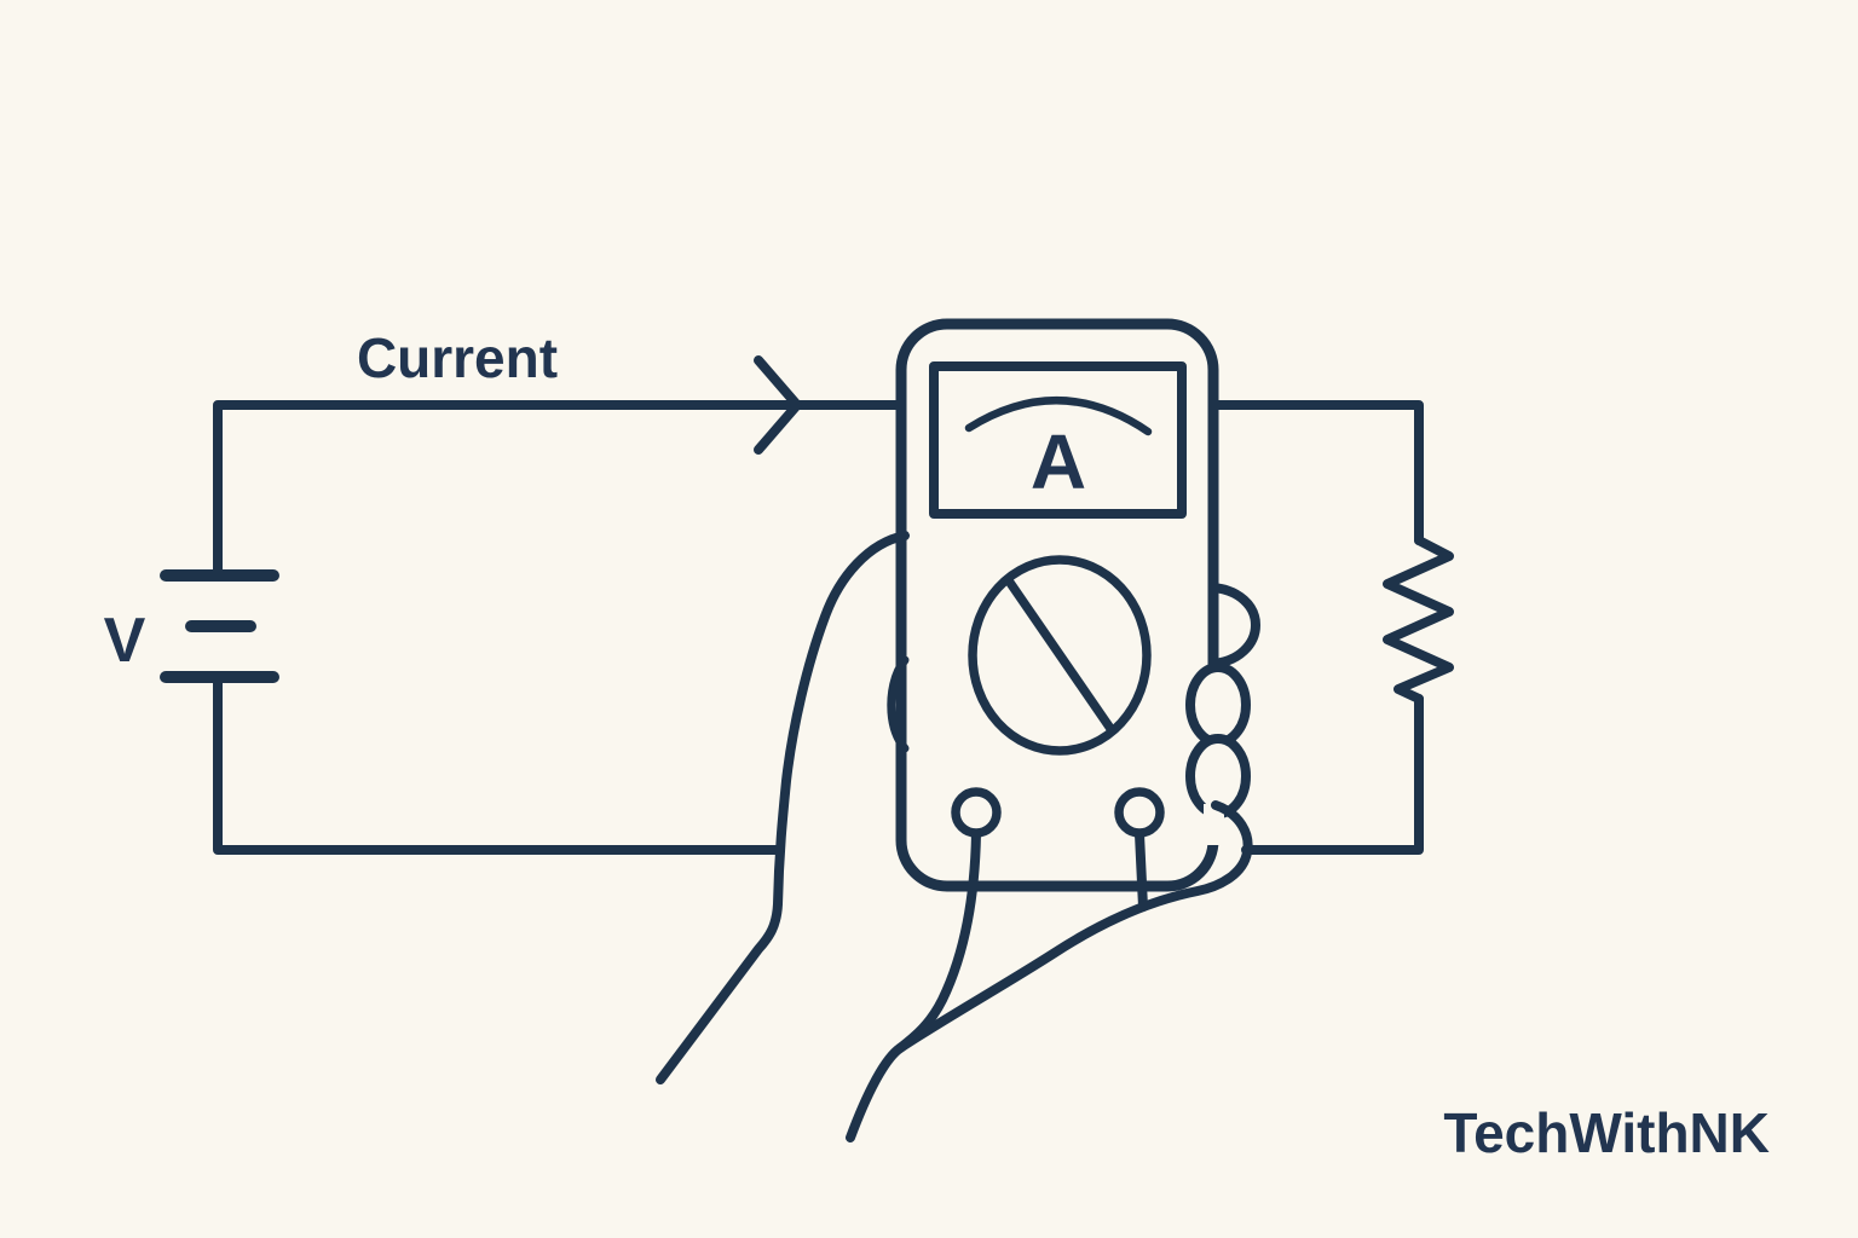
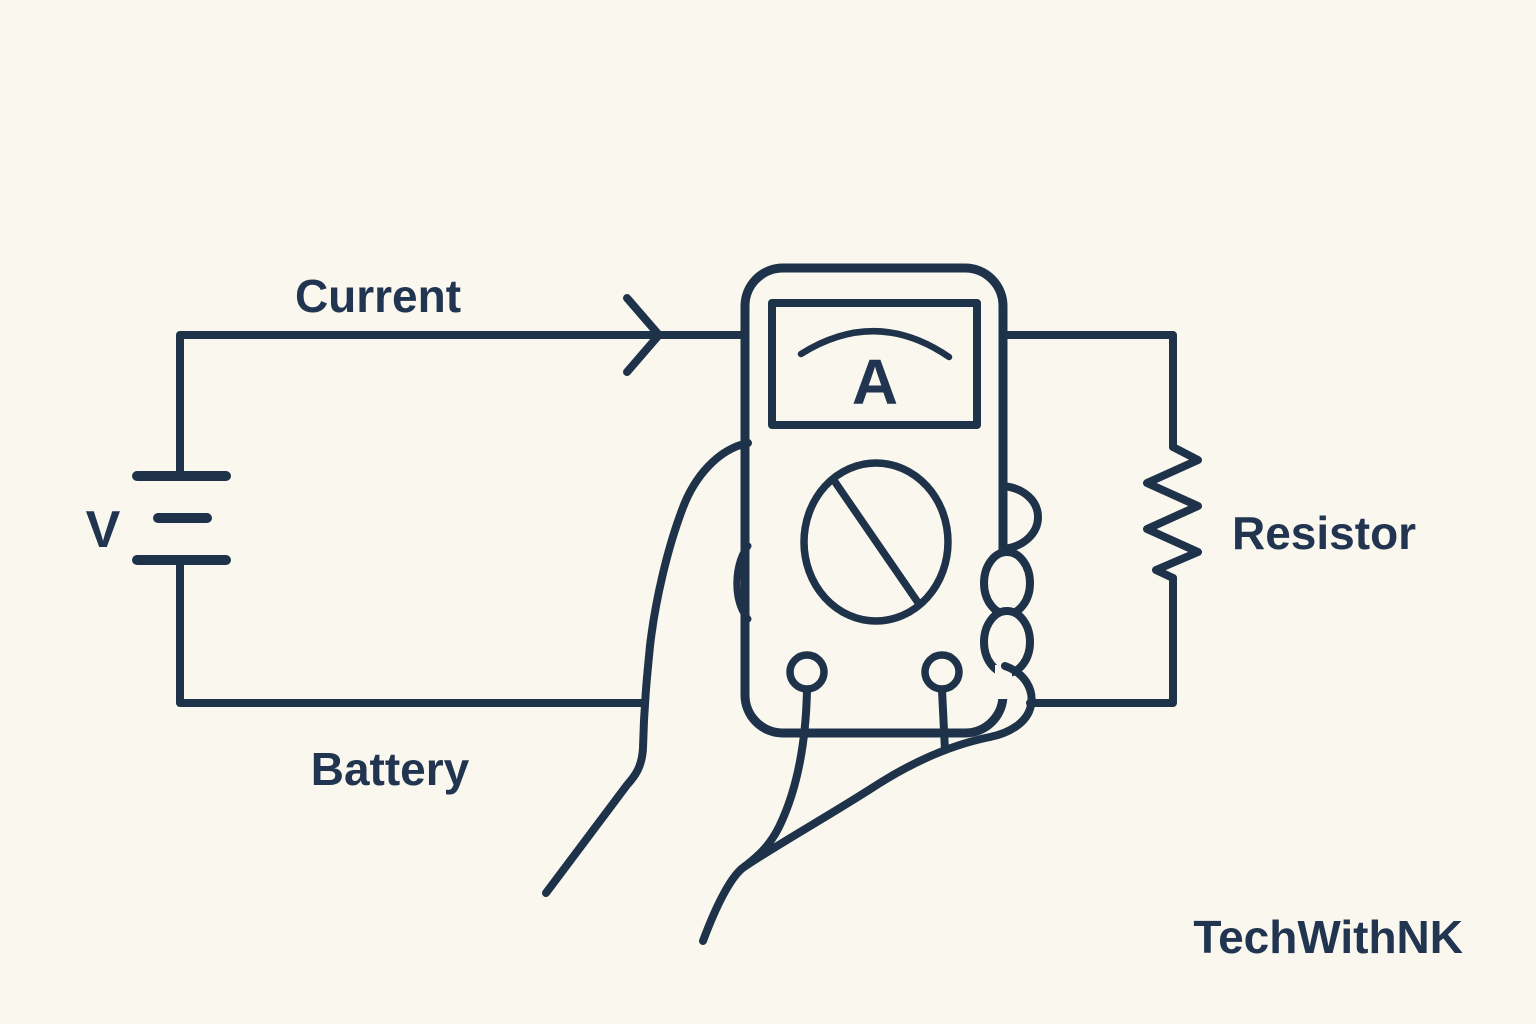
  A
  Current
  V
+ Battery
+ Resistor
  TechWithNK
